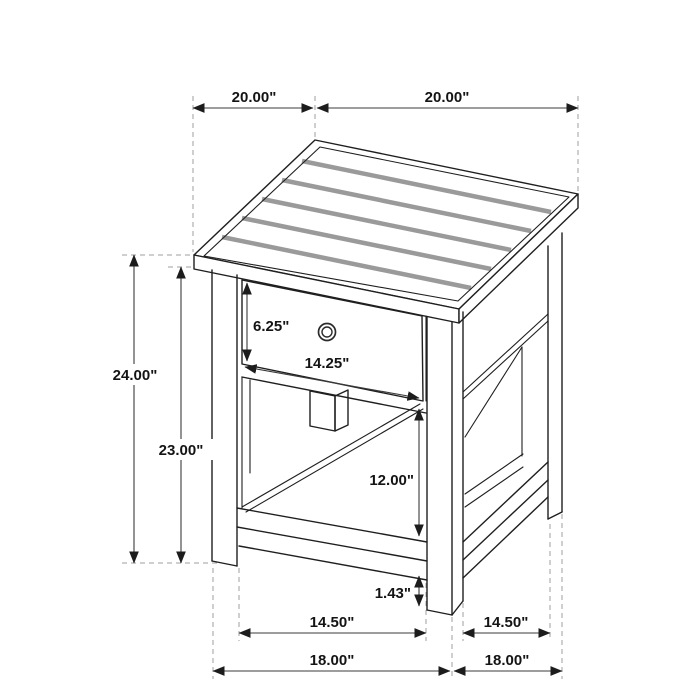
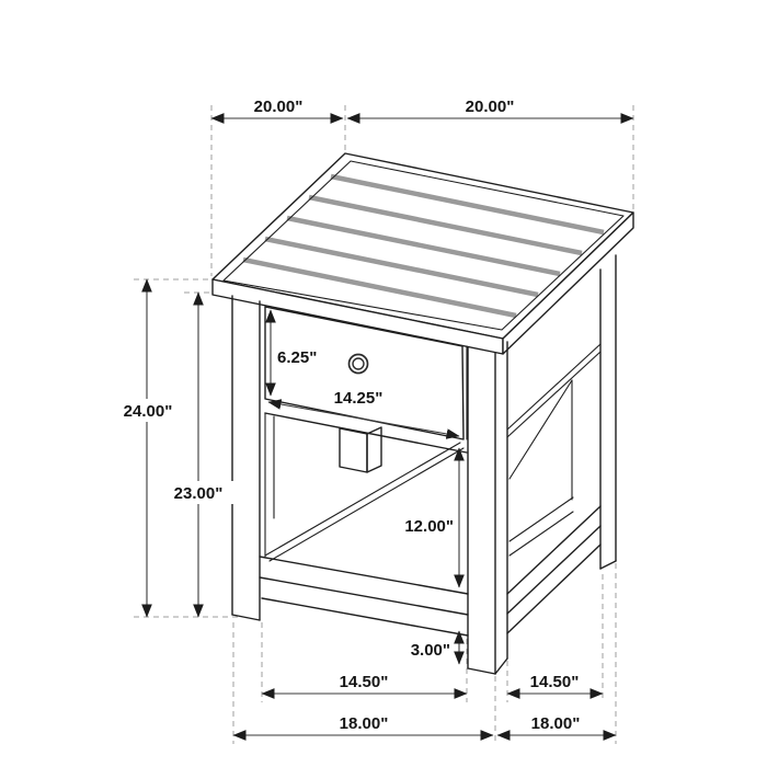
  20.00"
  20.00"
  24.00"
  23.00"
  6.25"
  14.25"
  12.00"
- 1.43"
+ 3.00"
  14.50"
  14.50"
  18.00"
  18.00"
